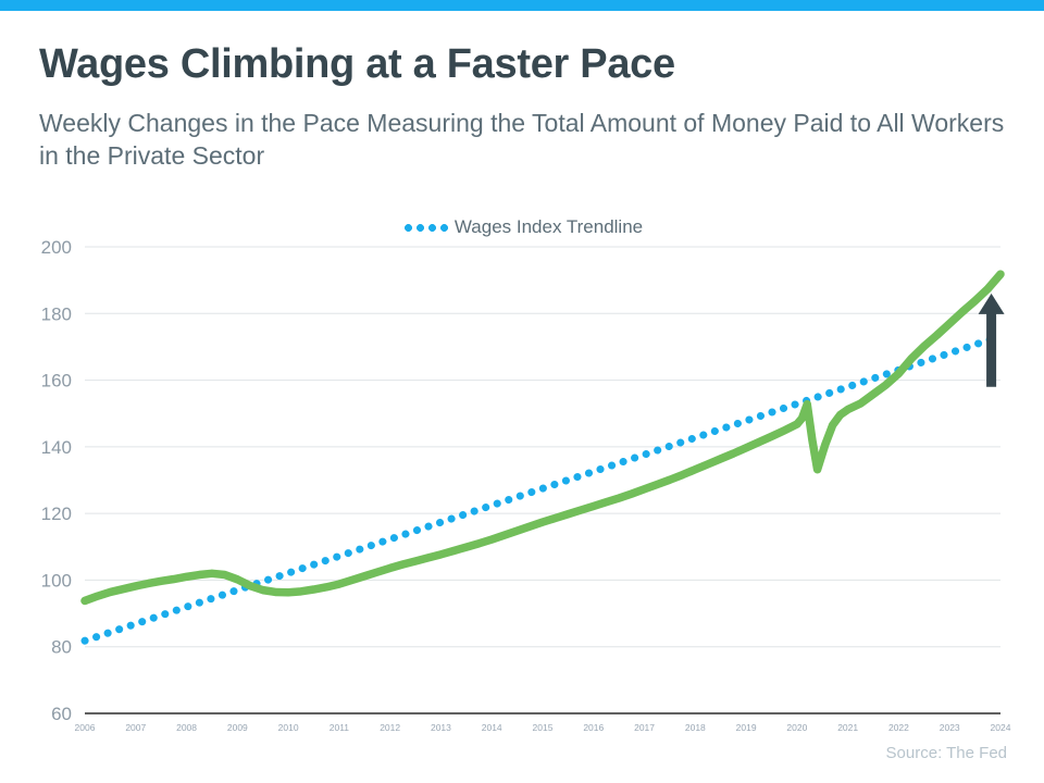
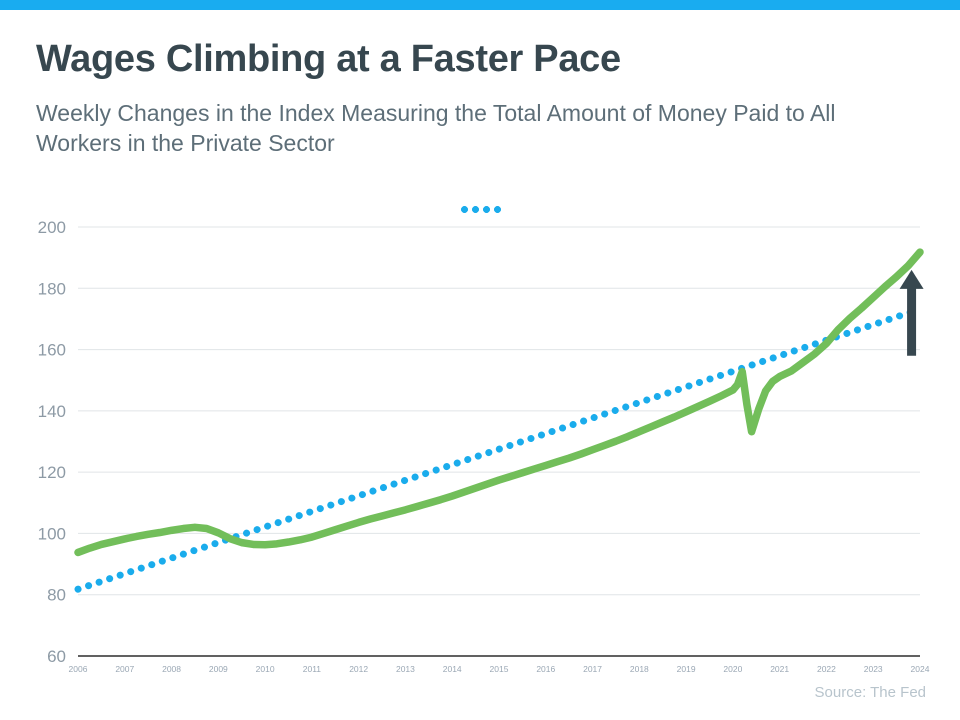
  Wages Climbing at a Faster Pace
- Weekly Changes in the Pace Measuring the Total Amount of Money Paid to All Workers in the Private Sector
+ Weekly Changes in the Index Measuring the Total Amount of Money Paid to All Workers in the Private Sector
- Wages Index Trendline
  60
  80
  100
  120
  140
  160
  180
  200
  2006
  2007
  2008
  2009
  2010
  2011
  2012
  2013
  2014
  2015
  2016
  2017
  2018
  2019
  2020
  2021
  2022
  2023
  2024
  Source: The Fed
